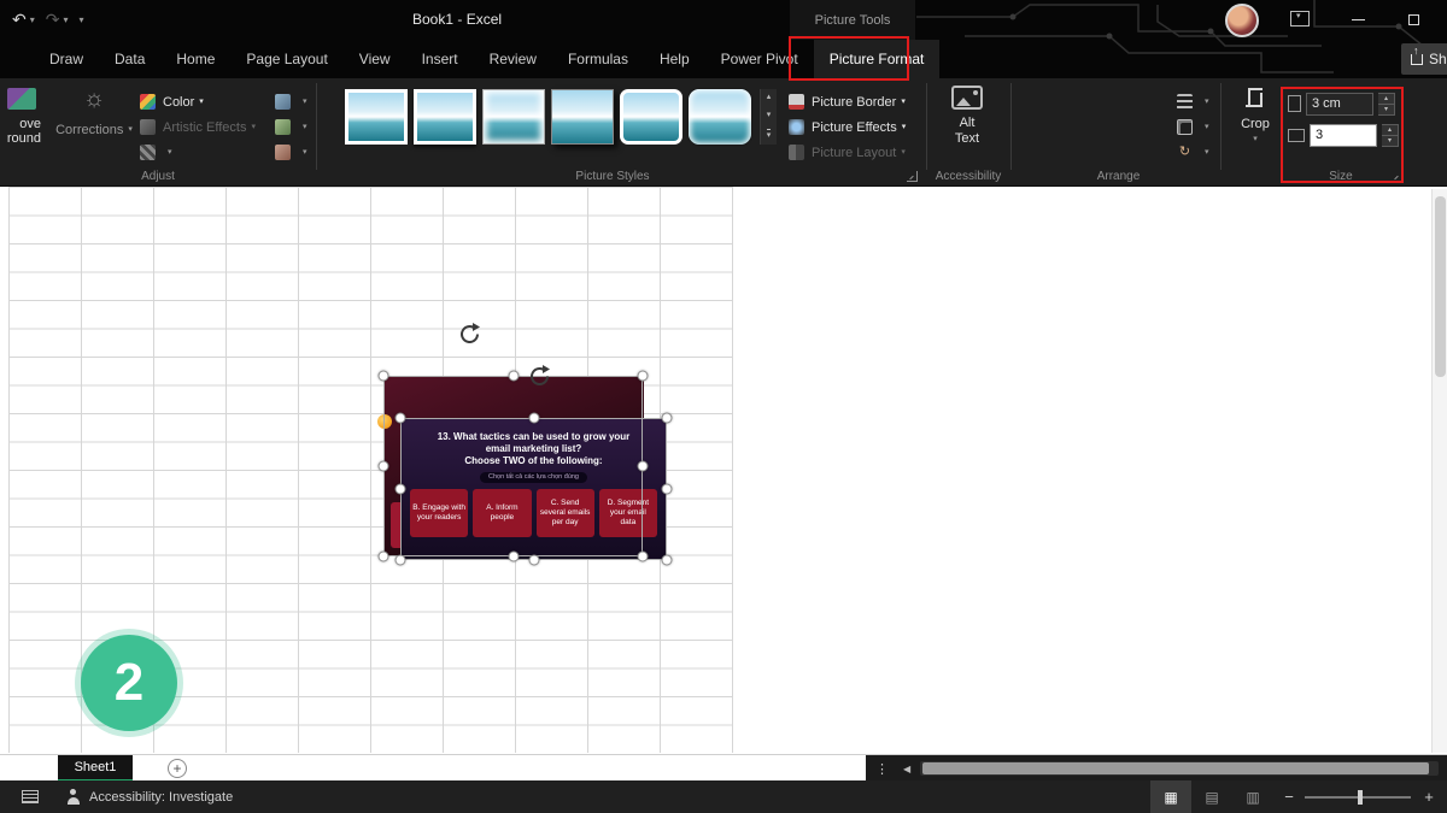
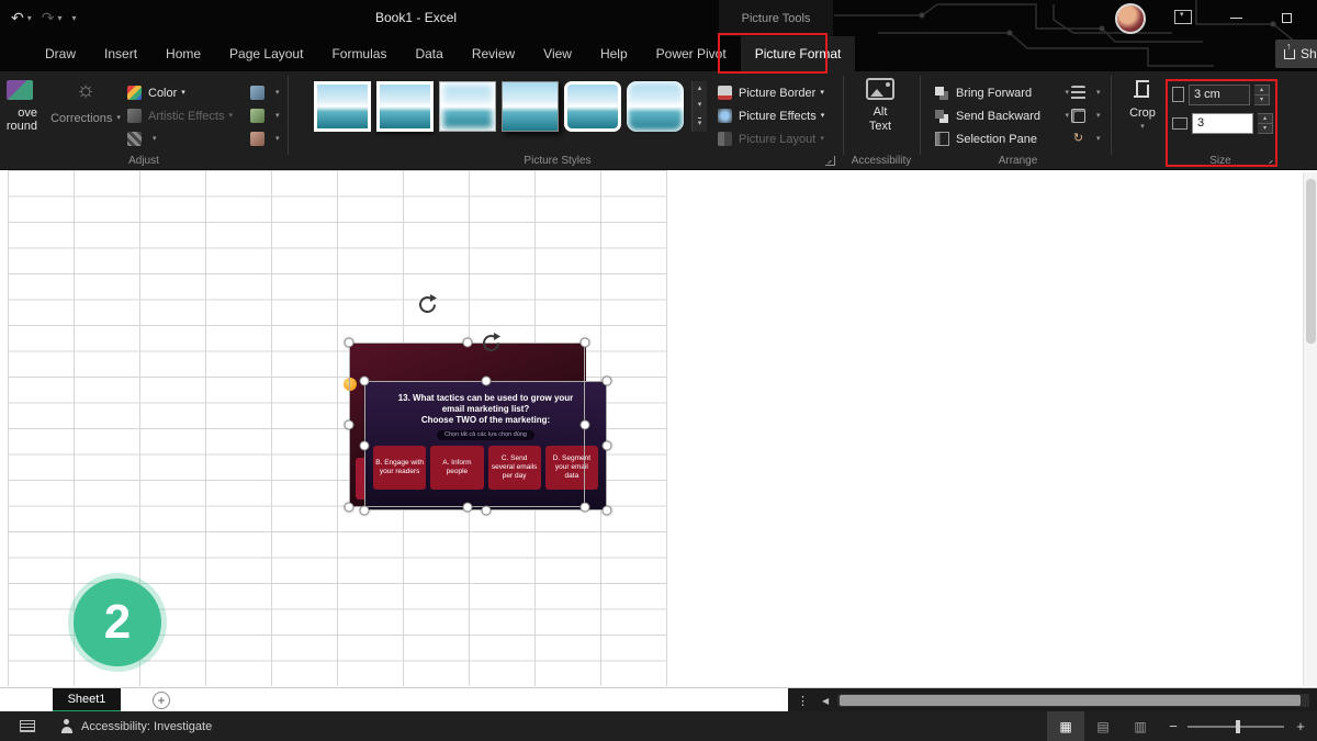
  ↶
  ▾
  ↷
  ▾
  ▾
  Book1 - Excel
  Picture Tools
  Draw
- Data
+ Insert
  Home
  Page Layout
- View
+ Formulas
- Insert
+ Data
  Review
- Formulas
+ View
  Help
  Power Pivot
  Picture Format
  ove
  round
  ☼
  Corrections
  Color
  Artistic Effects
  Adjust
  Picture Border
  Picture Effects
  Picture Layout
  Picture Styles
  Alt
  Text
  Accessibility
+ Bring Forward
+ Send Backward
+ Selection Pane
  ↻
  Arrange
  Crop
  3 cm
  3
  Size
  13. What tactics can be used to grow your
  email marketing list?
- Choose TWO of the following:
+ Choose TWO of the marketing:
  2
  Sheet1
  +
  ⋮
  ◀
  Accessibility: Investigate
  ▦
  ▤
  ▥
  −
  +
